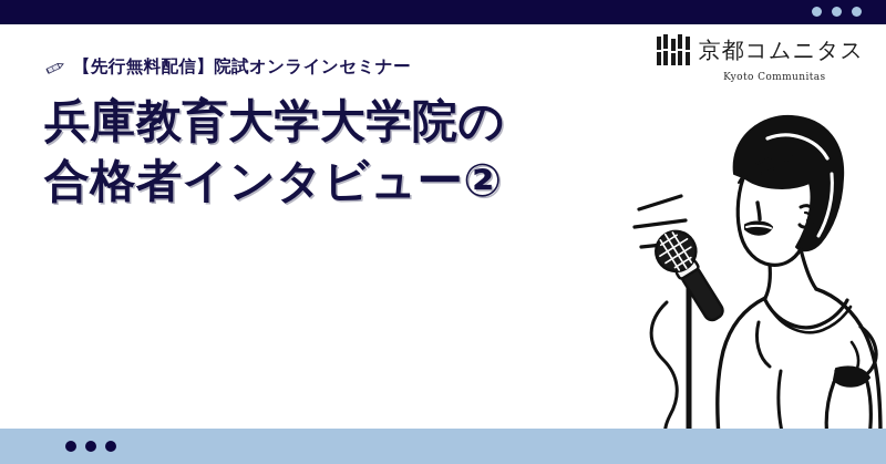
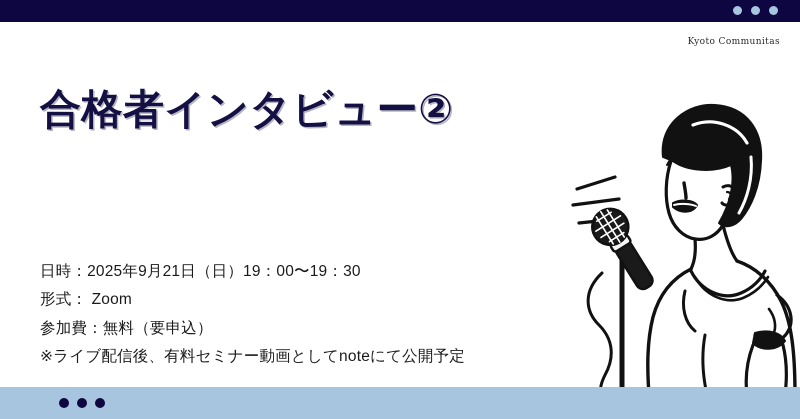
- 京都コムニタス
  Kyoto Communitas
- 【先行無料配信】院試オンラインセミナー
- 兵庫教育大学大学院の
  合格者インタビュー②
+ 日時：2025年9月21日（日）19：00〜19：30
+ 形式： Zoom
+ 参加費：無料（要申込）
+ ※ライブ配信後、有料セミナー動画としてnoteにて公開予定
